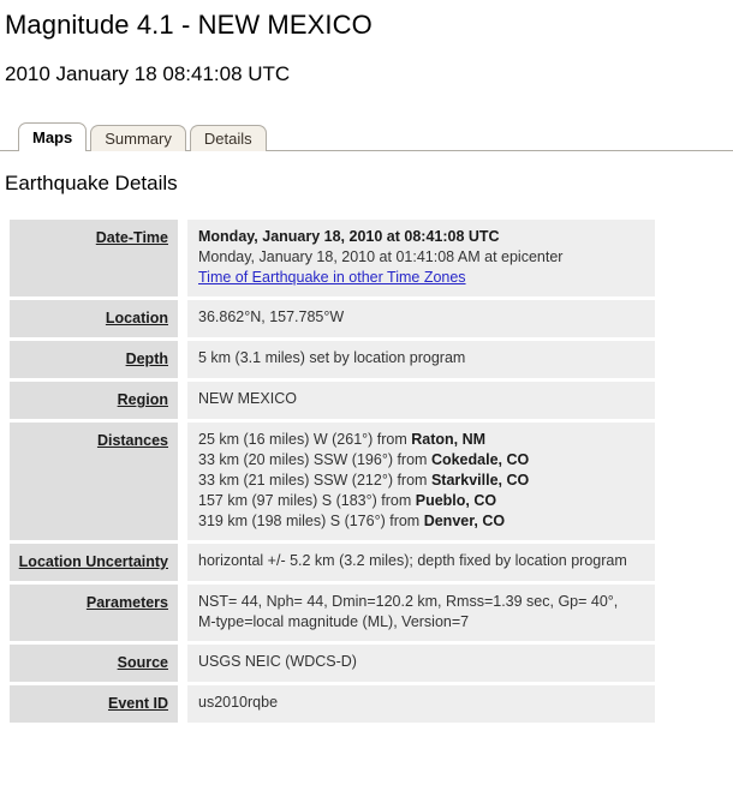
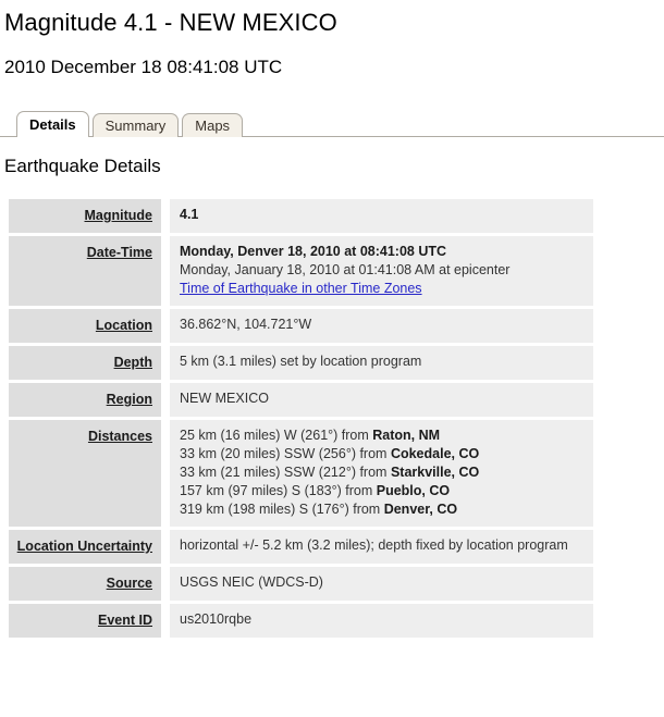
  Magnitude 4.1 - NEW MEXICO
- 2010 January 18 08:41:08 UTC
+ 2010 December 18 08:41:08 UTC
- Maps
+ Details
  Summary
- Details
+ Maps
  Earthquake Details
+ Magnitude		4.1
- Date-Time		Monday, January 18, 2010 at 08:41:08 UTC Monday, January 18, 2010 at 01:41:08 AM at epicenter Time of Earthquake in other Time Zones
+ Date-Time		Monday, Denver 18, 2010 at 08:41:08 UTC Monday, January 18, 2010 at 01:41:08 AM at epicenter Time of Earthquake in other Time Zones
- Location		36.862°N, 157.785°W
+ Location		36.862°N, 104.721°W
  Depth		5 km (3.1 miles) set by location program
  Region		NEW MEXICO
- Distances		25 km (16 miles) W (261°) from Raton, NM 33 km (20 miles) SSW (196°) from Cokedale, CO 33 km (21 miles) SSW (212°) from Starkville, CO 157 km (97 miles) S (183°) from Pueblo, CO 319 km (198 miles) S (176°) from Denver, CO
+ Distances		25 km (16 miles) W (261°) from Raton, NM 33 km (20 miles) SSW (256°) from Cokedale, CO 33 km (21 miles) SSW (212°) from Starkville, CO 157 km (97 miles) S (183°) from Pueblo, CO 319 km (198 miles) S (176°) from Denver, CO
  Location Uncertainty		horizontal +/- 5.2 km (3.2 miles); depth fixed by location program
- Parameters		NST= 44, Nph= 44, Dmin=120.2 km, Rmss=1.39 sec, Gp= 40°, M-type=local magnitude (ML), Version=7
  Source		USGS NEIC (WDCS-D)
  Event ID		us2010rqbe
